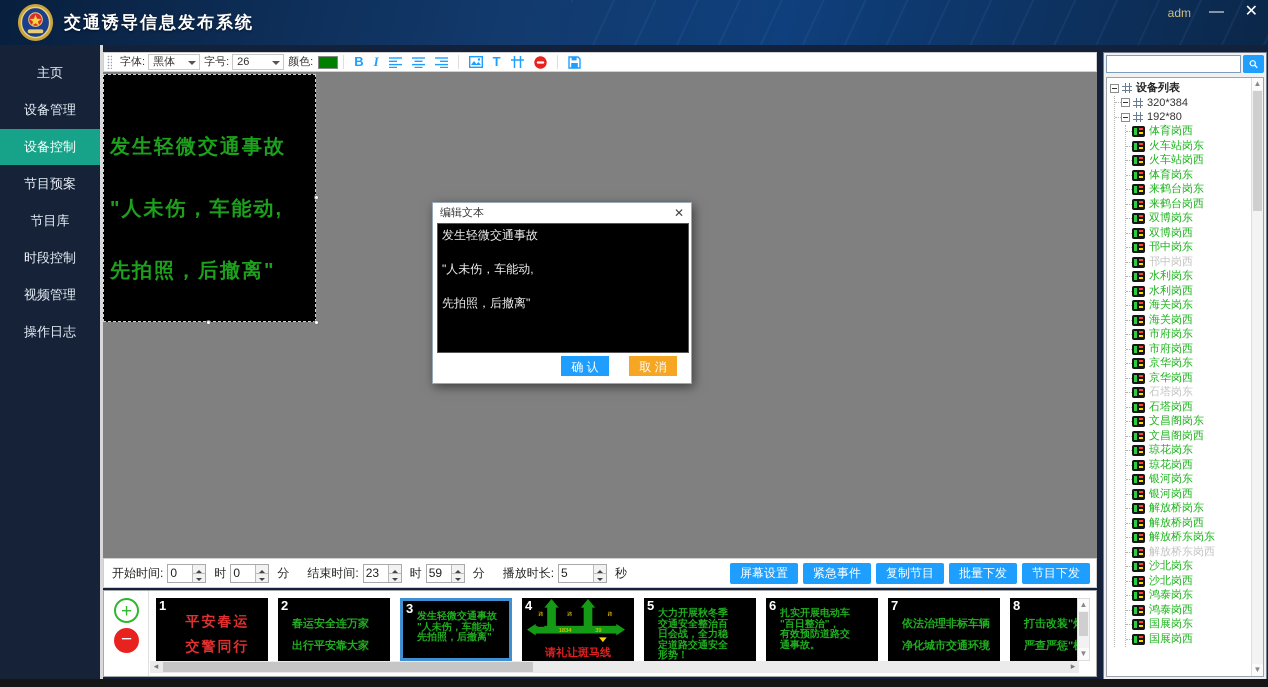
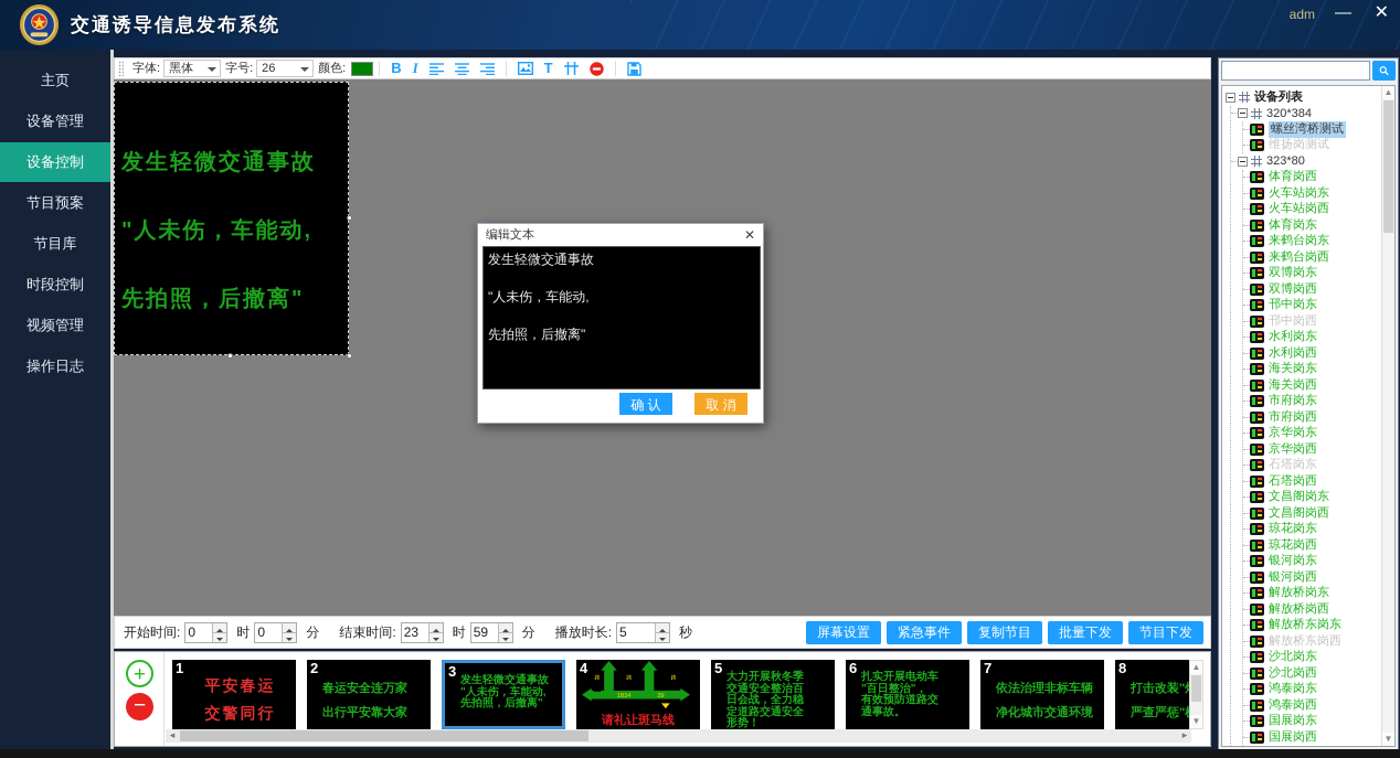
  交通诱导信息发布系统
  adm
  —
  ✕
  主页
  设备管理
  设备控制
  节目预案
  节目库
  时段控制
  视频管理
  操作日志
  字体:
  黑体
  字号:
  26
  颜色:
  B
  I
  T
  发生轻微交通事故
  "人未伤，车能动,
  先拍照，后撤离"
  编辑文本
  ✕
  发生轻微交通事故
  "人未伤，车能动,
  先拍照，后撤离"
  确 认
  取 消
  开始时间:
  0
  时
  0
  分
  结束时间:
  23
  时
  59
  分
  播放时长:
  5
  秒
  屏幕设置
  紧急事件
  复制节目
  批量下发
  节目下发
  +
  −
  1
  平安春运
  交警同行
  2
  春运安全连万家
  出行平安靠大家
  3
  发生轻微交通事故
  "人未伤，车能动,
  先拍照，后撤离"
  4
  请礼让斑马线
  5
  大力开展秋冬季
  交通安全整治百
  日会战，全力稳
  定道路交通安全
  形势！
  6
  扎实开展电动车
  "百日整治"，
  有效预防道路交
  通事故。
  7
  依法治理非标车辆
  净化城市交通环境
  8
  严查严惩"
  ▲
  ▼
  ◂
  ▸
  设备列表
  320*384
+ 螺丝湾桥测试
+ 维扬岗测试
- 192*80
+ 323*80
  体育岗西
  火车站岗东
  火车站岗西
  体育岗东
  来鹤台岗东
  来鹤台岗西
  双博岗东
  双博岗西
  邗中岗东
  邗中岗西
  水利岗东
  水利岗西
  海关岗东
  海关岗西
  市府岗东
  市府岗西
  京华岗东
  京华岗西
  石塔岗东
  石塔岗西
  文昌阁岗东
  文昌阁岗西
  琼花岗东
  琼花岗西
  银河岗东
  银河岗西
  解放桥岗东
  解放桥岗西
  解放桥东岗东
  解放桥东岗西
  沙北岗东
  沙北岗西
  鸿泰岗东
  鸿泰岗西
  国展岗东
  国展岗西
  ▲
  ▼
